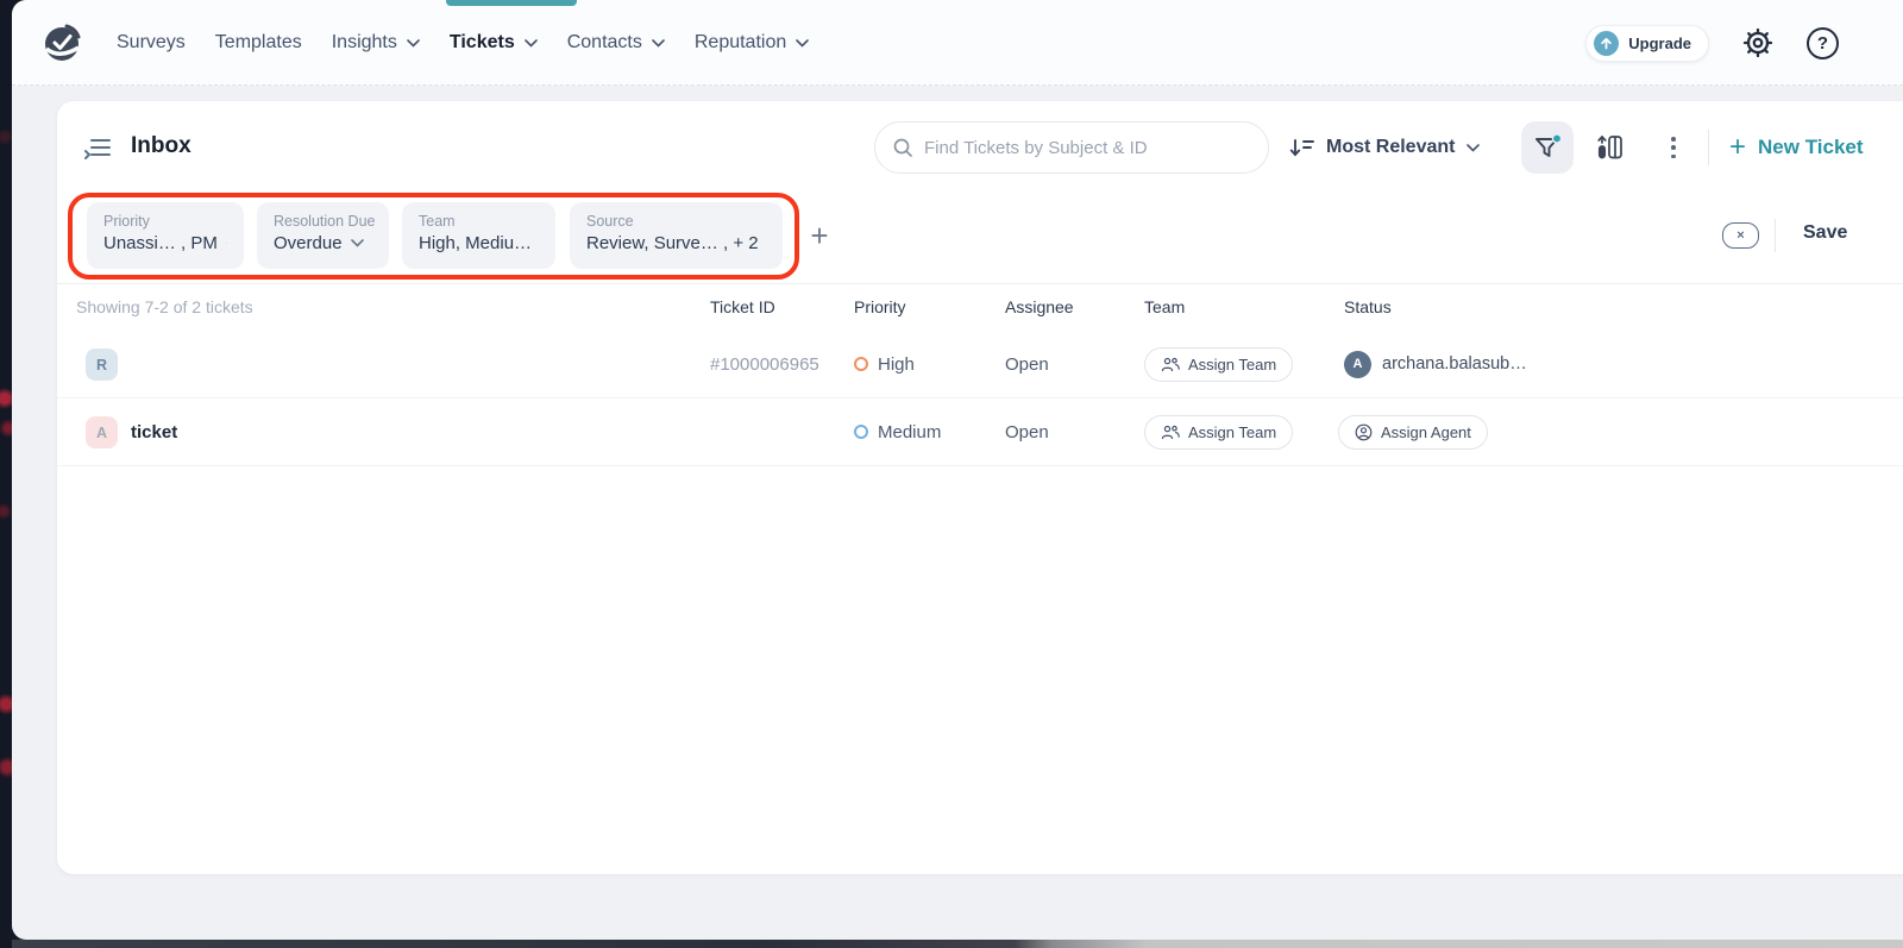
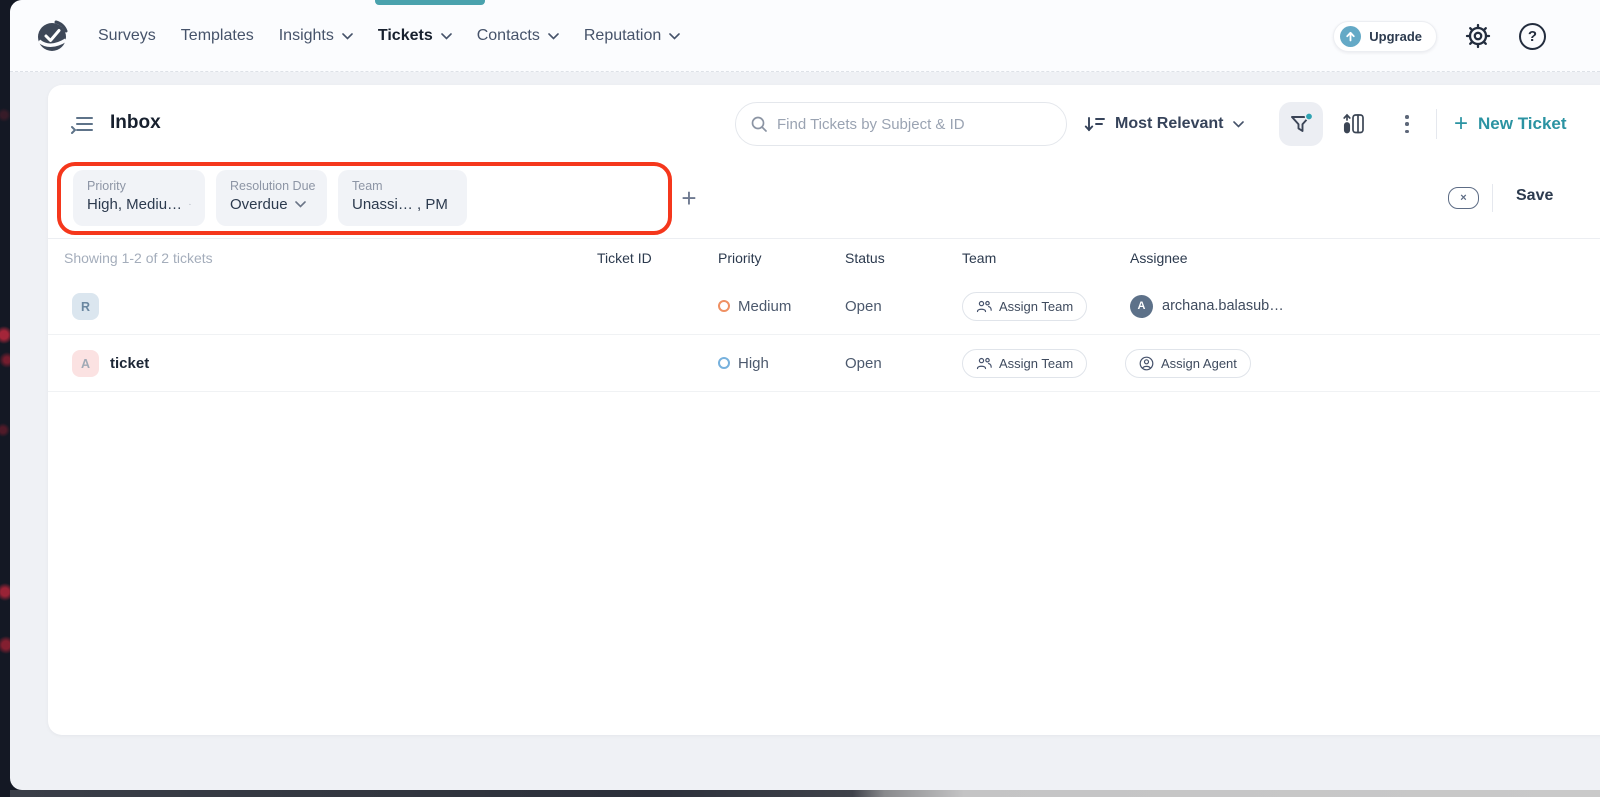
  Surveys
  Templates
  Insights
  Tickets
  Contacts
  Reputation
  Upgrade
  ?
  Inbox
  Find Tickets by Subject & ID
  Most Relevant
  +
  New Ticket
  Priority
- Unassi… , PM
+ High, Mediu…
  Resolution Due
  Overdue
  Team
- High, Mediu…
+ Unassi… , PM
- Source
- Review, Surve… , + 2
  +
  ×
  Save
- Showing 7-2 of 2 tickets
+ Showing 1-2 of 2 tickets
  Ticket ID
  Priority
- Assignee
+ Status
  Team
- Status
+ Assignee
  R
- #1000006965
- High
+ Medium
  Open
  Assign Team
  A
  archana.balasub…
  A
  ticket
- Medium
+ High
  Open
  Assign Team
  Assign Agent
